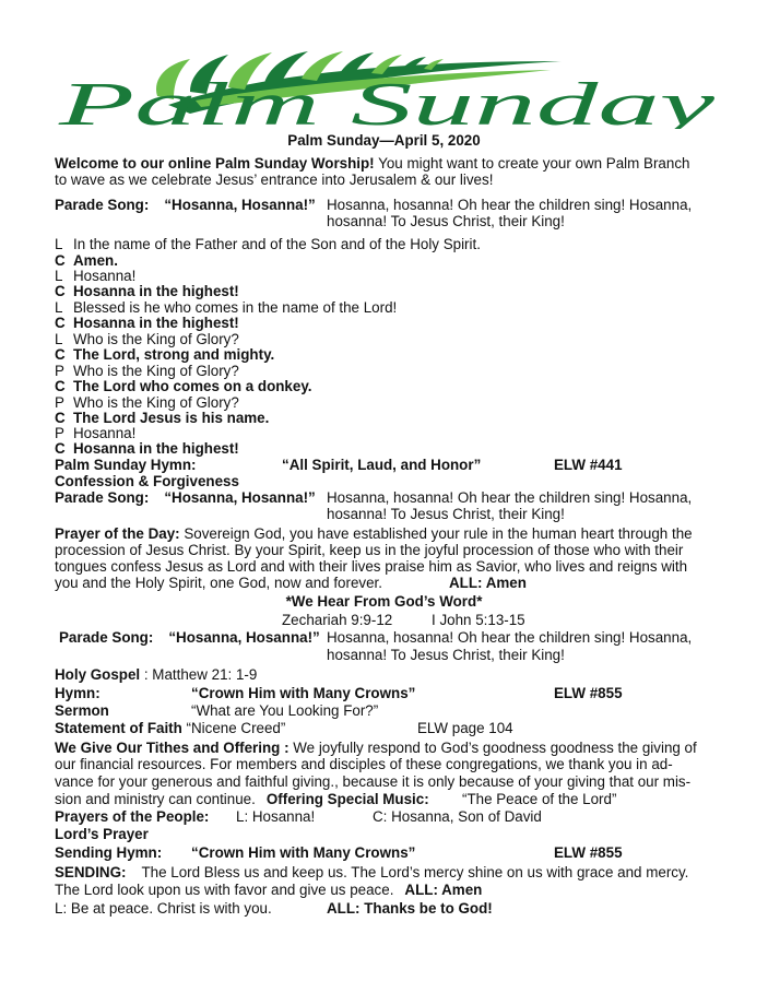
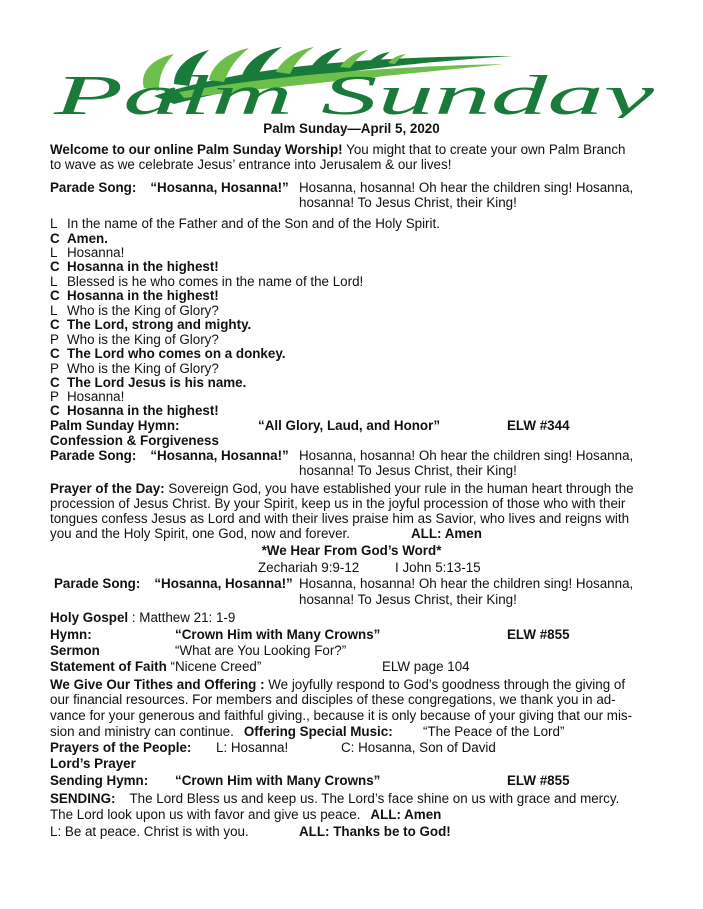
  Palm Sunday
  Palm Sunday—April 5, 2020
- Welcome to our online Palm Sunday Worship! You might want to create your own Palm Branch
+ Welcome to our online Palm Sunday Worship! You might that to create your own Palm Branch
  to wave as we celebrate Jesus’ entrance into Jerusalem & our lives!
  Parade Song: “Hosanna, Hosanna!”
  Hosanna, hosanna! Oh hear the children sing! Hosanna,
  hosanna! To Jesus Christ, their King!
  L In the name of the Father and of the Son and of the Holy Spirit.
  C Amen.
  L Hosanna!
  C Hosanna in the highest!
  L Blessed is he who comes in the name of the Lord!
  C Hosanna in the highest!
  L Who is the King of Glory?
  C The Lord, strong and mighty.
  P Who is the King of Glory?
  C The Lord who comes on a donkey.
  P Who is the King of Glory?
  C The Lord Jesus is his name.
  P Hosanna!
  C Hosanna in the highest!
  Palm Sunday Hymn:
- “All Spirit, Laud, and Honor”
+ “All Glory, Laud, and Honor”
- ELW #441
+ ELW #344
  Confession & Forgiveness
  Parade Song: “Hosanna, Hosanna!”
  Hosanna, hosanna! Oh hear the children sing! Hosanna,
  hosanna! To Jesus Christ, their King!
  Prayer of the Day: Sovereign God, you have established your rule in the human heart through the
  procession of Jesus Christ. By your Spirit, keep us in the joyful procession of those who with their
  tongues confess Jesus as Lord and with their lives praise him as Savior, who lives and reigns with
  you and the Holy Spirit, one God, now and forever.
  ALL: Amen
  *We Hear From God’s Word*
  Zechariah 9:9-12
  I John 5:13-15
  Parade Song: “Hosanna, Hosanna!”
  Hosanna, hosanna! Oh hear the children sing! Hosanna,
  hosanna! To Jesus Christ, their King!
  Holy Gospel : Matthew 21: 1-9
  Hymn:
  “Crown Him with Many Crowns”
  ELW #855
  Sermon
  “What are You Looking For?”
  Statement of Faith “Nicene Creed”
  ELW page 104
- We Give Our Tithes and Offering : We joyfully respond to God’s goodness goodness the giving of
+ We Give Our Tithes and Offering : We joyfully respond to God’s goodness through the giving of
  our financial resources. For members and disciples of these congregations, we thank you in ad-
  vance for your generous and faithful giving., because it is only because of your giving that our mis-
  sion and ministry can continue. Offering Special Music:
  “The Peace of the Lord”
  Prayers of the People:
  L: Hosanna!
  C: Hosanna, Son of David
  Lord’s Prayer
  Sending Hymn:
  “Crown Him with Many Crowns”
  ELW #855
- SENDING: The Lord Bless us and keep us. The Lord’s mercy shine on us with grace and mercy.
+ SENDING: The Lord Bless us and keep us. The Lord’s face shine on us with grace and mercy.
  The Lord look upon us with favor and give us peace. ALL: Amen
  L: Be at peace. Christ is with you.
  ALL: Thanks be to God!
